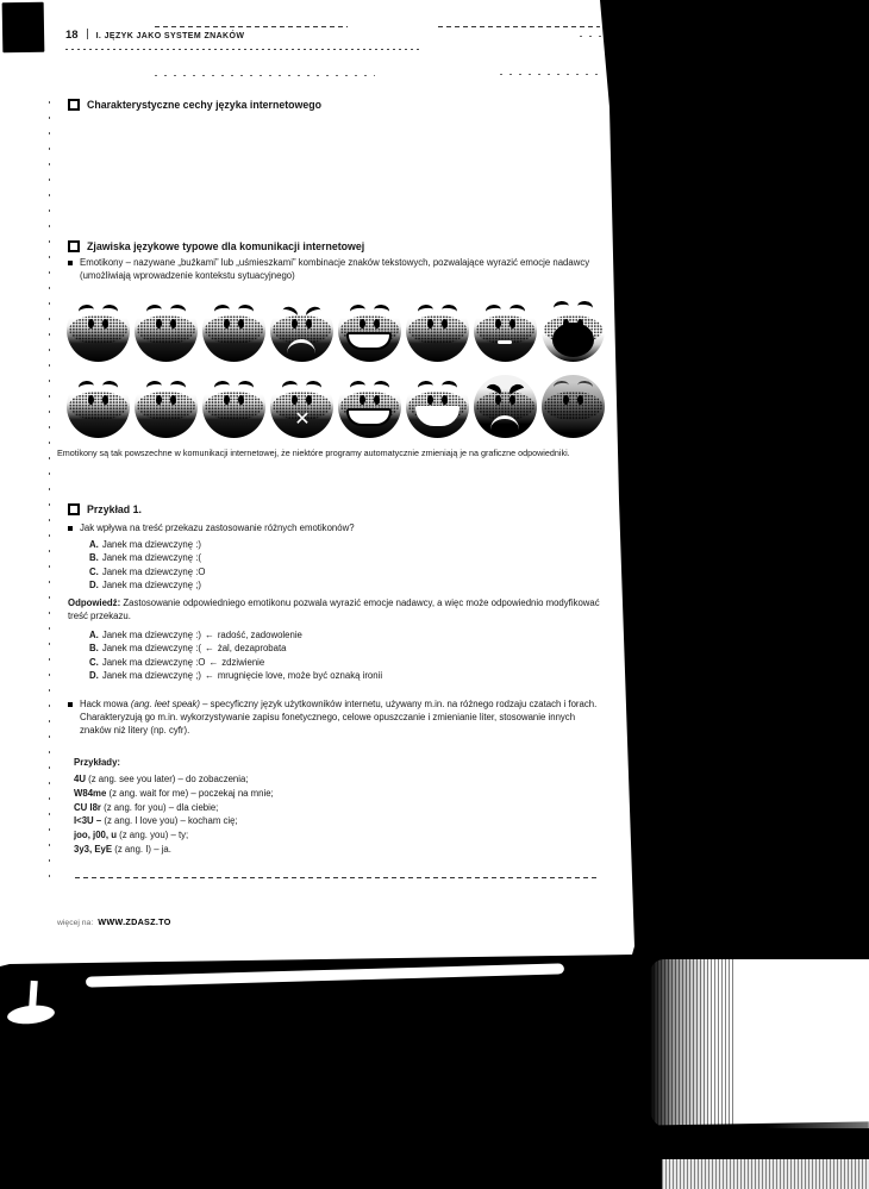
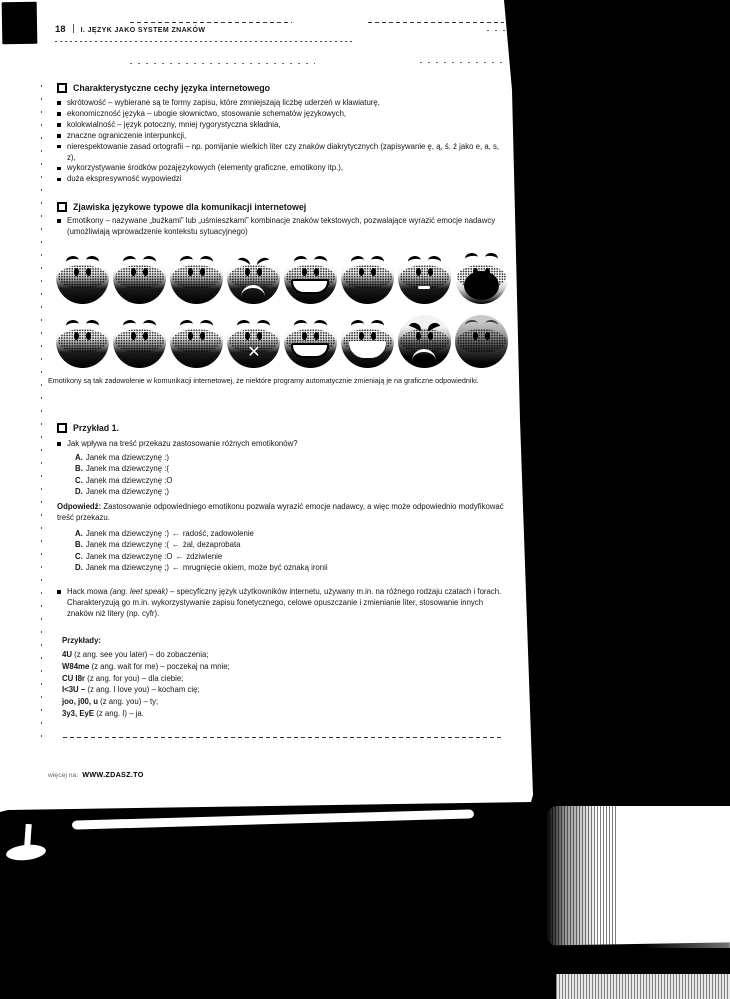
  18
  Charakterystyczne cechy języka internetowego
+ skrótowość – wybierane są te formy zapisu, które zmniejszają liczbę uderzeń w klawiaturę,
+ ekonomiczność języka – ubogie słownictwo, stosowanie schematów językowych,
+ kolokwialność – język potoczny, mniej rygorystyczna składnia,
+ znaczne ograniczenie interpunkcji,
+ nierespektowanie zasad ortografii – np. pomijanie wielkich liter czy znaków diakrytycznych (zapisywanie ę, ą, ś, ź jako e, a, s, z),
+ wykorzystywanie środków pozajęzykowych (elementy graficzne, emotikony itp.),
+ duża ekspresywność wypowiedzi
  Zjawiska językowe typowe dla komunikacji internetowej
  Emotikony – nazywane „buźkami” lub „uśmieszkami” kombinacje znaków tekstowych, pozwalające wyrazić emocje nadawcy (umożliwiają wprowadzenie kontekstu sytuacyjnego)
- Emotikony są tak powszechne w komunikacji internetowej, że niektóre programy automatycznie zmieniają je na graficzne odpowiedniki.
+ Emotikony są tak zadowolenie w komunikacji internetowej, że niektóre programy automatycznie zmieniają je na graficzne odpowiedniki.
  Przykład 1.
  Jak wpływa na treść przekazu zastosowanie różnych emotikonów?
  A. Janek ma dziewczynę :)
  B. Janek ma dziewczynę :(
  C. Janek ma dziewczynę :O
  D. Janek ma dziewczynę ;)
  Odpowiedź: Zastosowanie odpowiedniego emotikonu pozwala wyrazić emocje nadawcy, a więc może odpowiednio modyfikować treść przekazu.
  A. Janek ma dziewczynę :) ← radość, zadowolenie
  B. Janek ma dziewczynę :( ← żal, dezaprobata
  C. Janek ma dziewczynę :O ← zdziwienie
- D. Janek ma dziewczynę ;) ← mrugnięcie love, może być oznaką ironii
+ D. Janek ma dziewczynę ;) ← mrugnięcie okiem, może być oznaką ironii
  Hack mowa (ang. leet speak) – specyficzny język użytkowników internetu, używany m.in. na różnego rodzaju czatach i forach. Charakteryzują go m.in. wykorzystywanie zapisu fonetycznego, celowe opuszczanie i zmienianie liter, stosowanie innych znaków niż litery (np. cyfr).
  Przykłady:
  4U (z ang. see you later) – do zobaczenia;
  W84me (z ang. wait for me) – poczekaj na mnie;
  CU l8r (z ang. for you) – dla ciebie;
  I<3U – (z ang. I love you) – kocham cię;
  joo, j00, u (z ang. you) – ty;
  3y3, EyE (z ang. I) – ja.
  WWW.ZDASZ.TO
